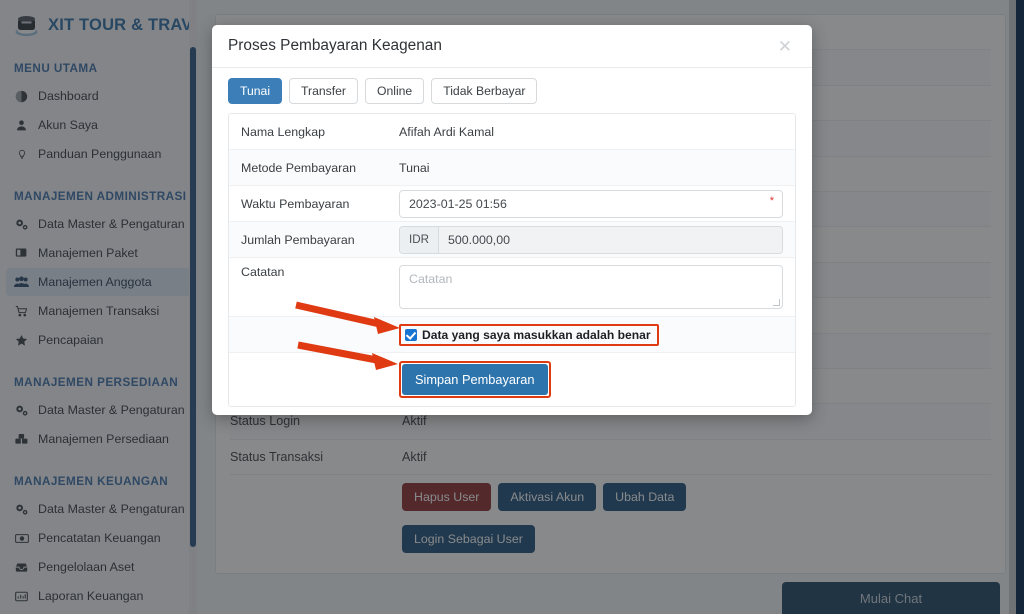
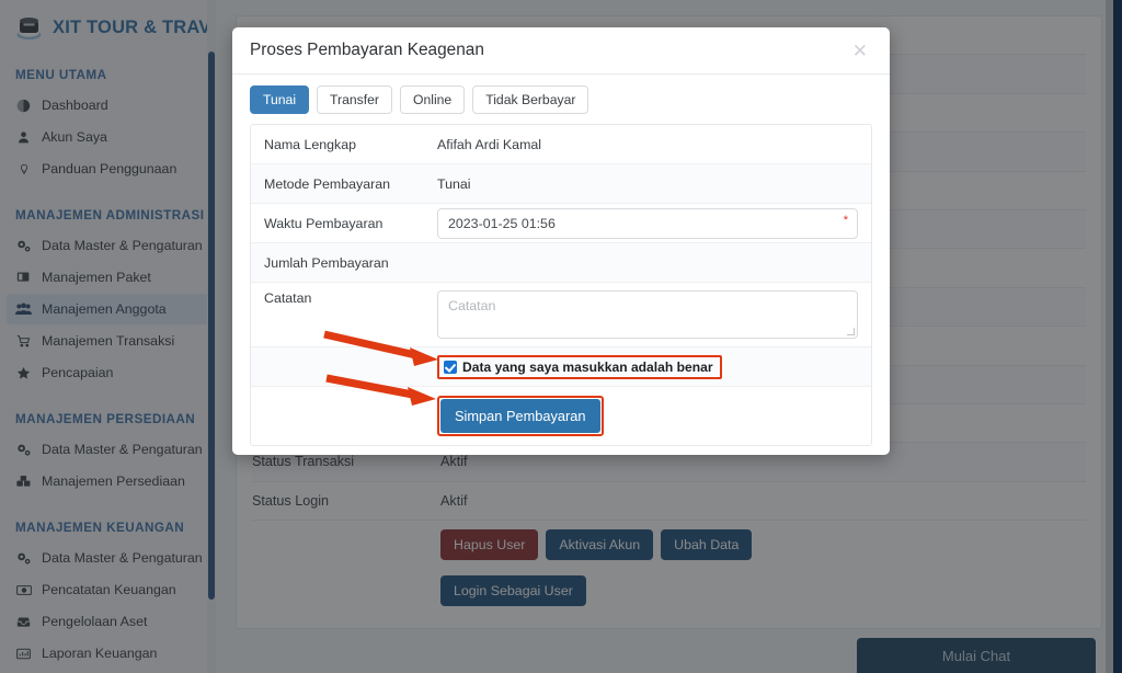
- Status Login
+ Status Transaksi
  Aktif
- Status Transaksi
+ Status Login
  Aktif
  Hapus User
  Aktivasi Akun
  Ubah Data
  Login Sebagai User
  Mulai Chat
  XIT TOUR & TRAV
  MENU UTAMA
  Dashboard
  Akun Saya
  Panduan Penggunaan
  MANAJEMEN ADMINISTRASI
  Data Master & Pengaturan
  Manajemen Paket
  Manajemen Anggota
  Manajemen Transaksi
  Pencapaian
  MANAJEMEN PERSEDIAAN
  Data Master & Pengaturan
  Manajemen Persediaan
  MANAJEMEN KEUANGAN
  Data Master & Pengaturan
  Pencatatan Keuangan
  Pengelolaan Aset
  Laporan Keuangan
  Proses Pembayaran Keagenan
  ✕
  Tunai
  Transfer
  Online
  Tidak Berbayar
  Nama Lengkap
  Afifah Ardi Kamal
  Metode Pembayaran
  Tunai
  Waktu Pembayaran
  2023-01-25 01:56
  *
  Jumlah Pembayaran
- IDR
- 500.000,00
  Catatan
  Catatan
  Data yang saya masukkan adalah benar
  Simpan Pembayaran
